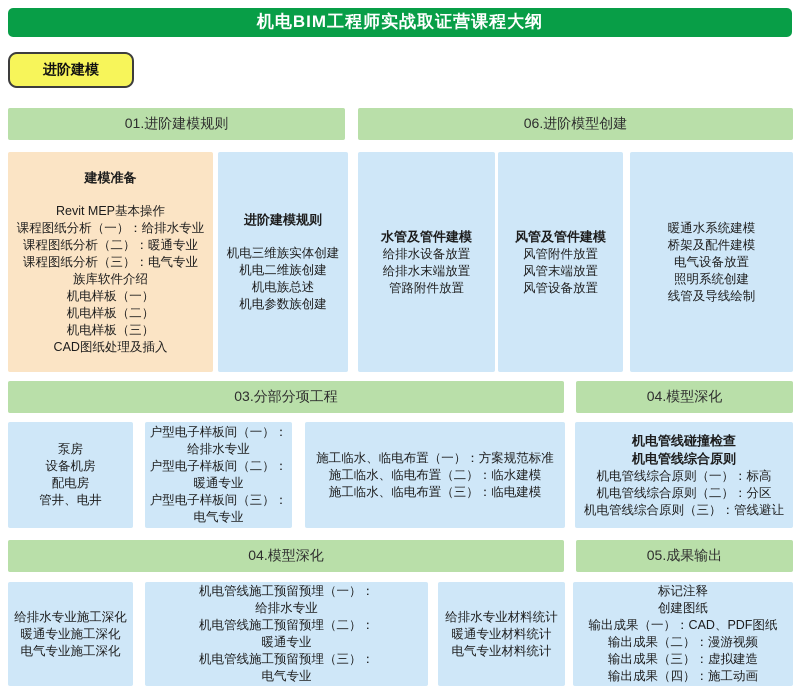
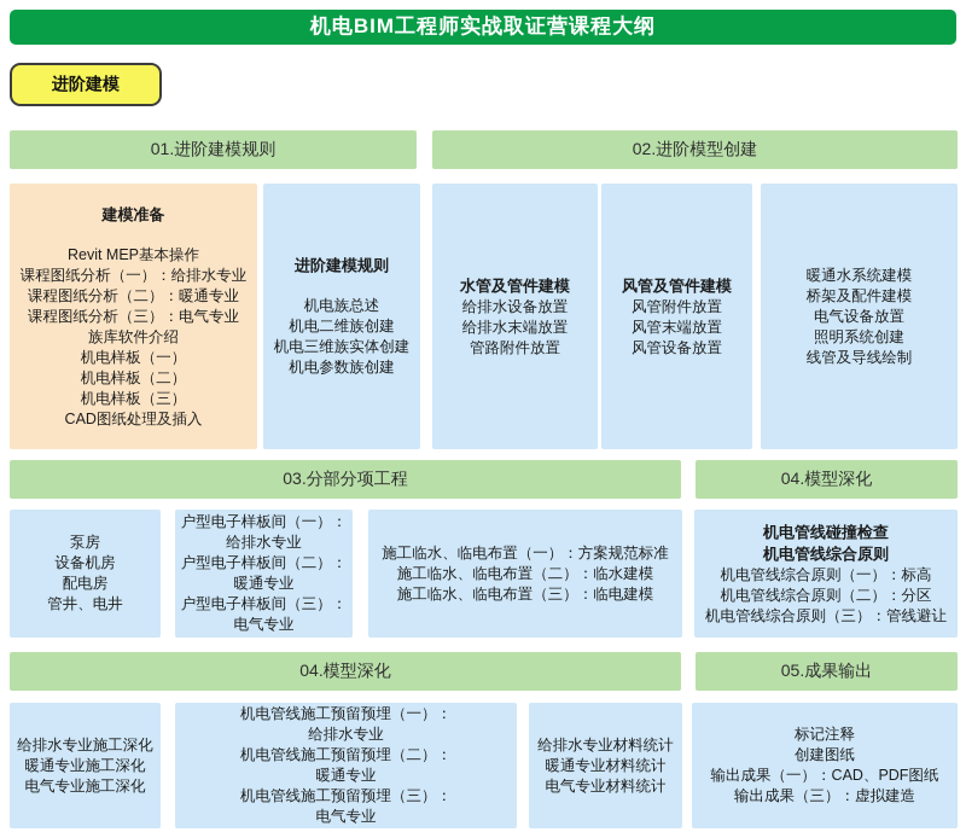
  机电BIM工程师实战取证营课程大纲
  进阶建模
  01.进阶建模规则
- 06.进阶模型创建
+ 02.进阶模型创建
  建模准备
  Revit MEP基本操作
  课程图纸分析（一）：给排水专业
  课程图纸分析（二）：暖通专业
  课程图纸分析（三）：电气专业
  族库软件介绍
  机电样板（一）
  机电样板（二）
  机电样板（三）
  CAD图纸处理及插入
  进阶建模规则
- 机电三维族实体创建
+ 机电族总述
  机电二维族创建
- 机电族总述
+ 机电三维族实体创建
  机电参数族创建
  水管及管件建模
  给排水设备放置
  给排水末端放置
  管路附件放置
  风管及管件建模
  风管附件放置
  风管末端放置
  风管设备放置
  暖通水系统建模
  桥架及配件建模
  电气设备放置
  照明系统创建
  线管及导线绘制
  03.分部分项工程
  04.模型深化
  泵房
  设备机房
  配电房
  管井、电井
  户型电子样板间（一）：
  给排水专业
  户型电子样板间（二）：
  暖通专业
  户型电子样板间（三）：
  电气专业
  施工临水、临电布置（一）：方案规范标准
  施工临水、临电布置（二）：临水建模
  施工临水、临电布置（三）：临电建模
  机电管线碰撞检查
  机电管线综合原则
  机电管线综合原则（一）：标高
  机电管线综合原则（二）：分区
  机电管线综合原则（三）：管线避让
  04.模型深化
  05.成果输出
  给排水专业施工深化
  暖通专业施工深化
  电气专业施工深化
  机电管线施工预留预埋（一）：
  给排水专业
  机电管线施工预留预埋（二）：
  暖通专业
  机电管线施工预留预埋（三）：
  电气专业
  给排水专业材料统计
  暖通专业材料统计
  电气专业材料统计
  标记注释
  创建图纸
  输出成果（一）：CAD、PDF图纸
- 输出成果（二）：漫游视频
  输出成果（三）：虚拟建造
- 输出成果（四）：施工动画
